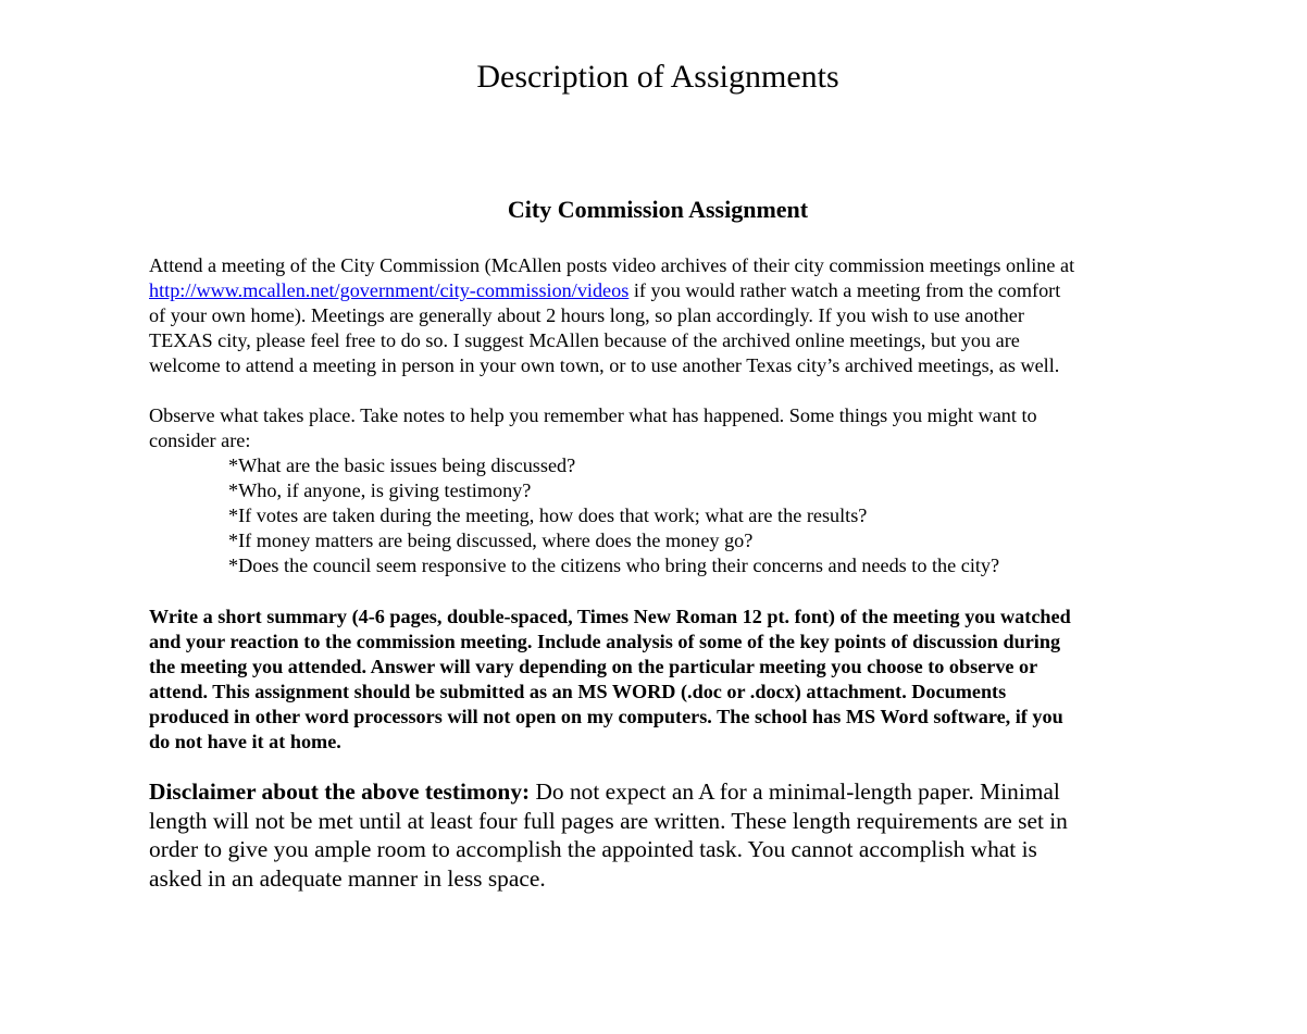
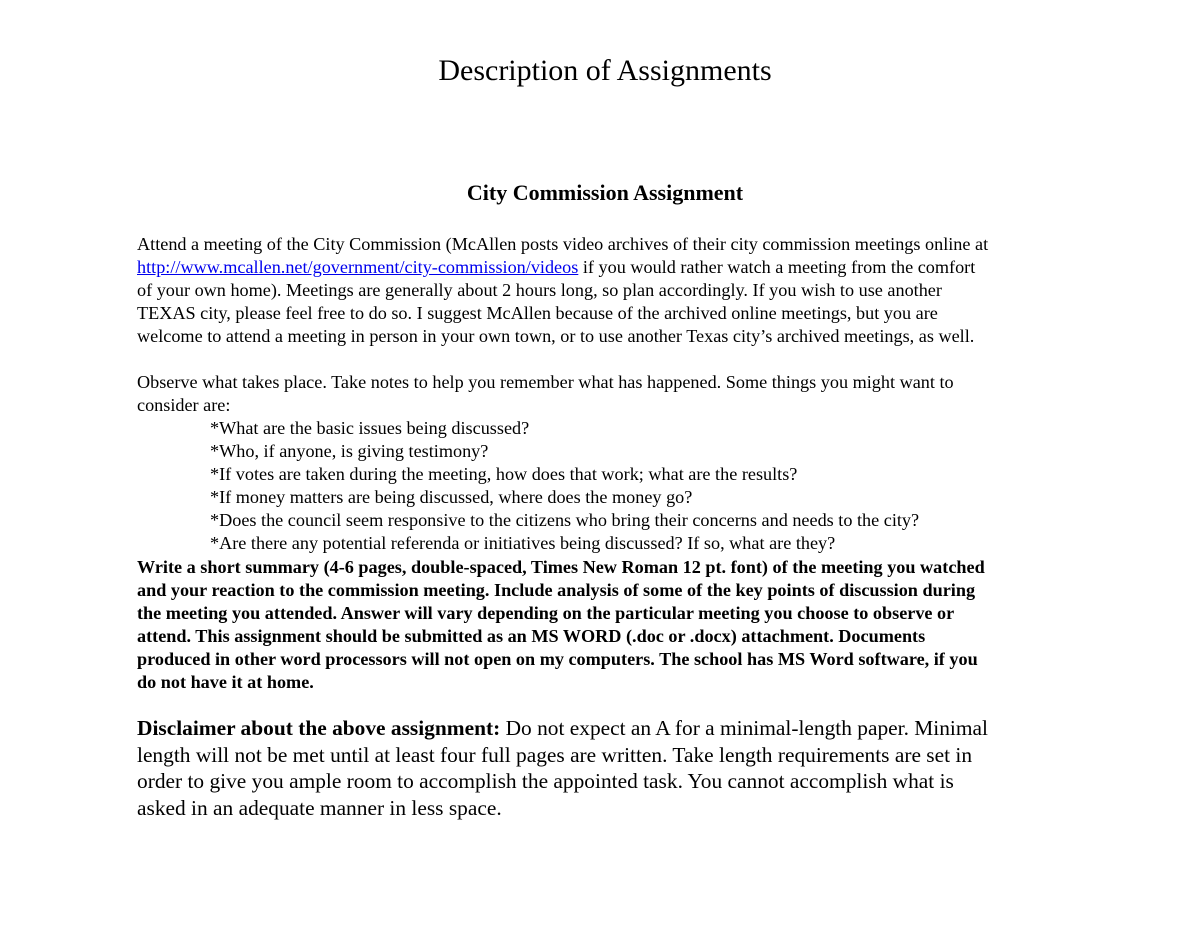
  Description of Assignments
  City Commission Assignment
  Attend a meeting of the City Commission (McAllen posts video archives of their city commission meetings online at
  http://www.mcallen.net/government/city-commission/videos if you would rather watch a meeting from the comfort
  of your own home). Meetings are generally about 2 hours long, so plan accordingly. If you wish to use another
  TEXAS city, please feel free to do so. I suggest McAllen because of the archived online meetings, but you are
  welcome to attend a meeting in person in your own town, or to use another Texas city’s archived meetings, as well.
  Observe what takes place. Take notes to help you remember what has happened. Some things you might want to
  consider are:
  *What are the basic issues being discussed?
  *Who, if anyone, is giving testimony?
  *If votes are taken during the meeting, how does that work; what are the results?
  *If money matters are being discussed, where does the money go?
  *Does the council seem responsive to the citizens who bring their concerns and needs to the city?
+ *Are there any potential referenda or initiatives being discussed? If so, what are they?
  Write a short summary (4-6 pages, double-spaced, Times New Roman 12 pt. font) of the meeting you watched
  and your reaction to the commission meeting. Include analysis of some of the key points of discussion during
  the meeting you attended. Answer will vary depending on the particular meeting you choose to observe or
  attend. This assignment should be submitted as an MS WORD (.doc or .docx) attachment. Documents
  produced in other word processors will not open on my computers. The school has MS Word software, if you
  do not have it at home.
- Disclaimer about the above testimony: Do not expect an A for a minimal-length paper. Minimal
+ Disclaimer about the above assignment: Do not expect an A for a minimal-length paper. Minimal
- length will not be met until at least four full pages are written. These length requirements are set in
+ length will not be met until at least four full pages are written. Take length requirements are set in
  order to give you ample room to accomplish the appointed task. You cannot accomplish what is
  asked in an adequate manner in less space.
